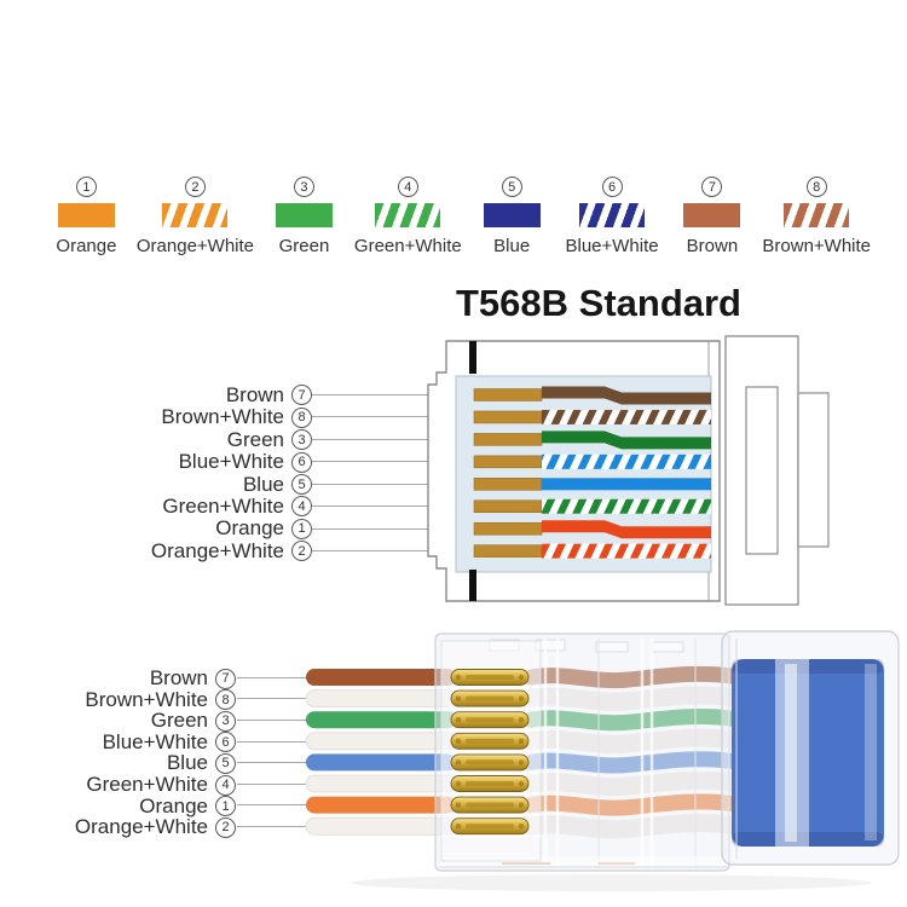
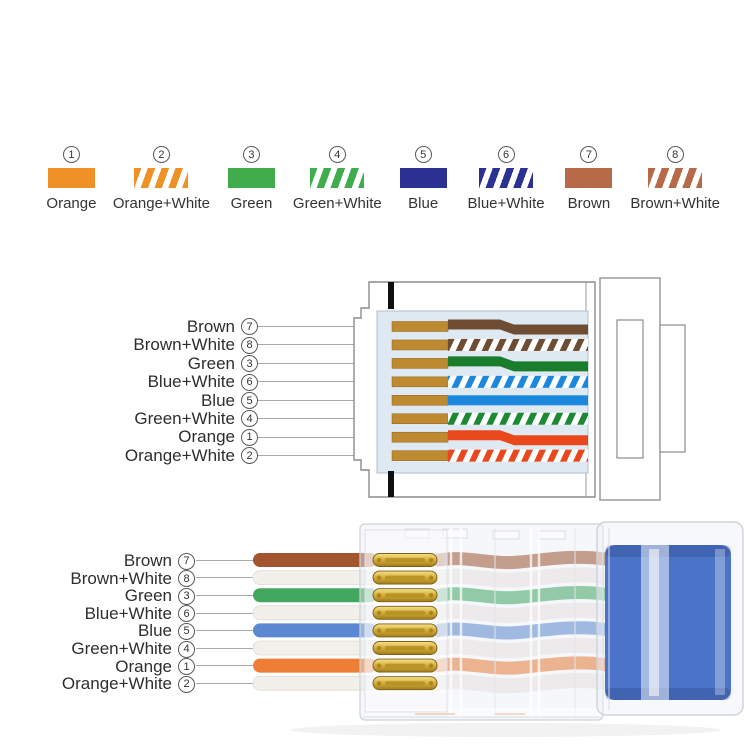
  1
  Orange
  2
  Orange+White
  3
  Green
  4
  Green+White
  5
  Blue
  6
  Blue+White
  7
  Brown
  8
  Brown+White
- T568B Standard
  Brown
  7
  Brown+White
  8
  Green
  3
  Blue+White
  6
  Blue
  5
  Green+White
  4
  Orange
  1
  Orange+White
  2
  Brown
  7
  Brown+White
  8
  Green
  3
  Blue+White
  6
  Blue
  5
  Green+White
  4
  Orange
  1
  Orange+White
  2
